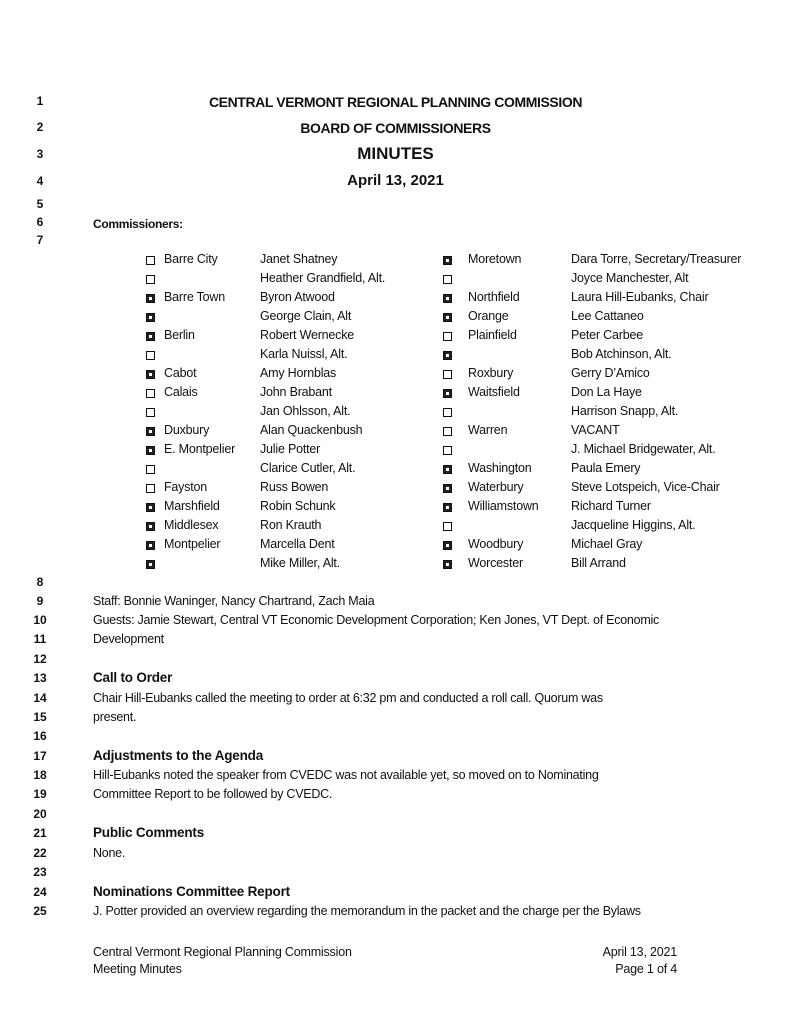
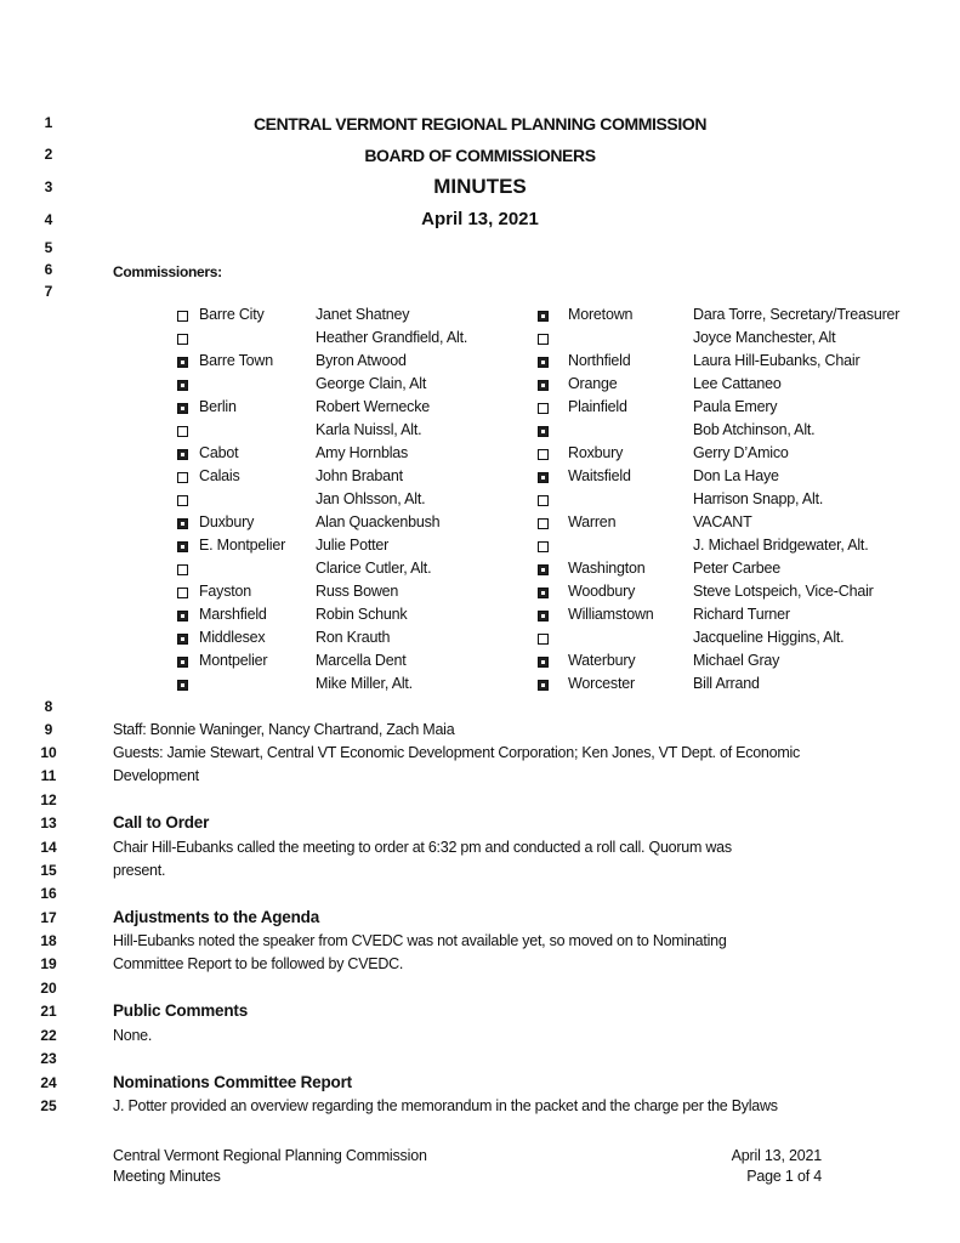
  1
  2
  3
  4
  5
  6
  7
  8
  9
  10
  11
  12
  13
  14
  15
  16
  17
  18
  19
  20
  21
  22
  23
  24
  25
  CENTRAL VERMONT REGIONAL PLANNING COMMISSION
  BOARD OF COMMISSIONERS
  MINUTES
  April 13, 2021
  Commissioners:
  Barre City
  Janet Shatney
  Heather Grandfield, Alt.
  Barre Town
  Byron Atwood
  George Clain, Alt
  Berlin
  Robert Wernecke
  Karla Nuissl, Alt.
  Cabot
  Amy Hornblas
  Calais
  John Brabant
  Jan Ohlsson, Alt.
  Duxbury
  Alan Quackenbush
  E. Montpelier
  Julie Potter
  Clarice Cutler, Alt.
  Fayston
  Russ Bowen
  Marshfield
  Robin Schunk
  Middlesex
  Ron Krauth
  Montpelier
  Marcella Dent
  Mike Miller, Alt.
  Moretown
  Dara Torre, Secretary/Treasurer
  Joyce Manchester, Alt
  Northfield
  Laura Hill-Eubanks, Chair
  Orange
  Lee Cattaneo
  Plainfield
- Peter Carbee
+ Paula Emery
  Bob Atchinson, Alt.
  Roxbury
  Gerry D’Amico
  Waitsfield
  Don La Haye
  Harrison Snapp, Alt.
  Warren
  VACANT
  J. Michael Bridgewater, Alt.
  Washington
- Paula Emery
+ Peter Carbee
- Waterbury
+ Woodbury
  Steve Lotspeich, Vice-Chair
  Williamstown
  Richard Turner
  Jacqueline Higgins, Alt.
- Woodbury
+ Waterbury
  Michael Gray
  Worcester
  Bill Arrand
  Staff: Bonnie Waninger, Nancy Chartrand, Zach Maia
  Guests: Jamie Stewart, Central VT Economic Development Corporation; Ken Jones, VT Dept. of Economic
  Development
  Call to Order
  Chair Hill-Eubanks called the meeting to order at 6:32 pm and conducted a roll call. Quorum was
  present.
  Adjustments to the Agenda
  Hill-Eubanks noted the speaker from CVEDC was not available yet, so moved on to Nominating
  Committee Report to be followed by CVEDC.
  Public Comments
  None.
  Nominations Committee Report
  J. Potter provided an overview regarding the memorandum in the packet and the charge per the Bylaws
  Central Vermont Regional Planning Commission
  Meeting Minutes
  April 13, 2021
  Page 1 of 4
